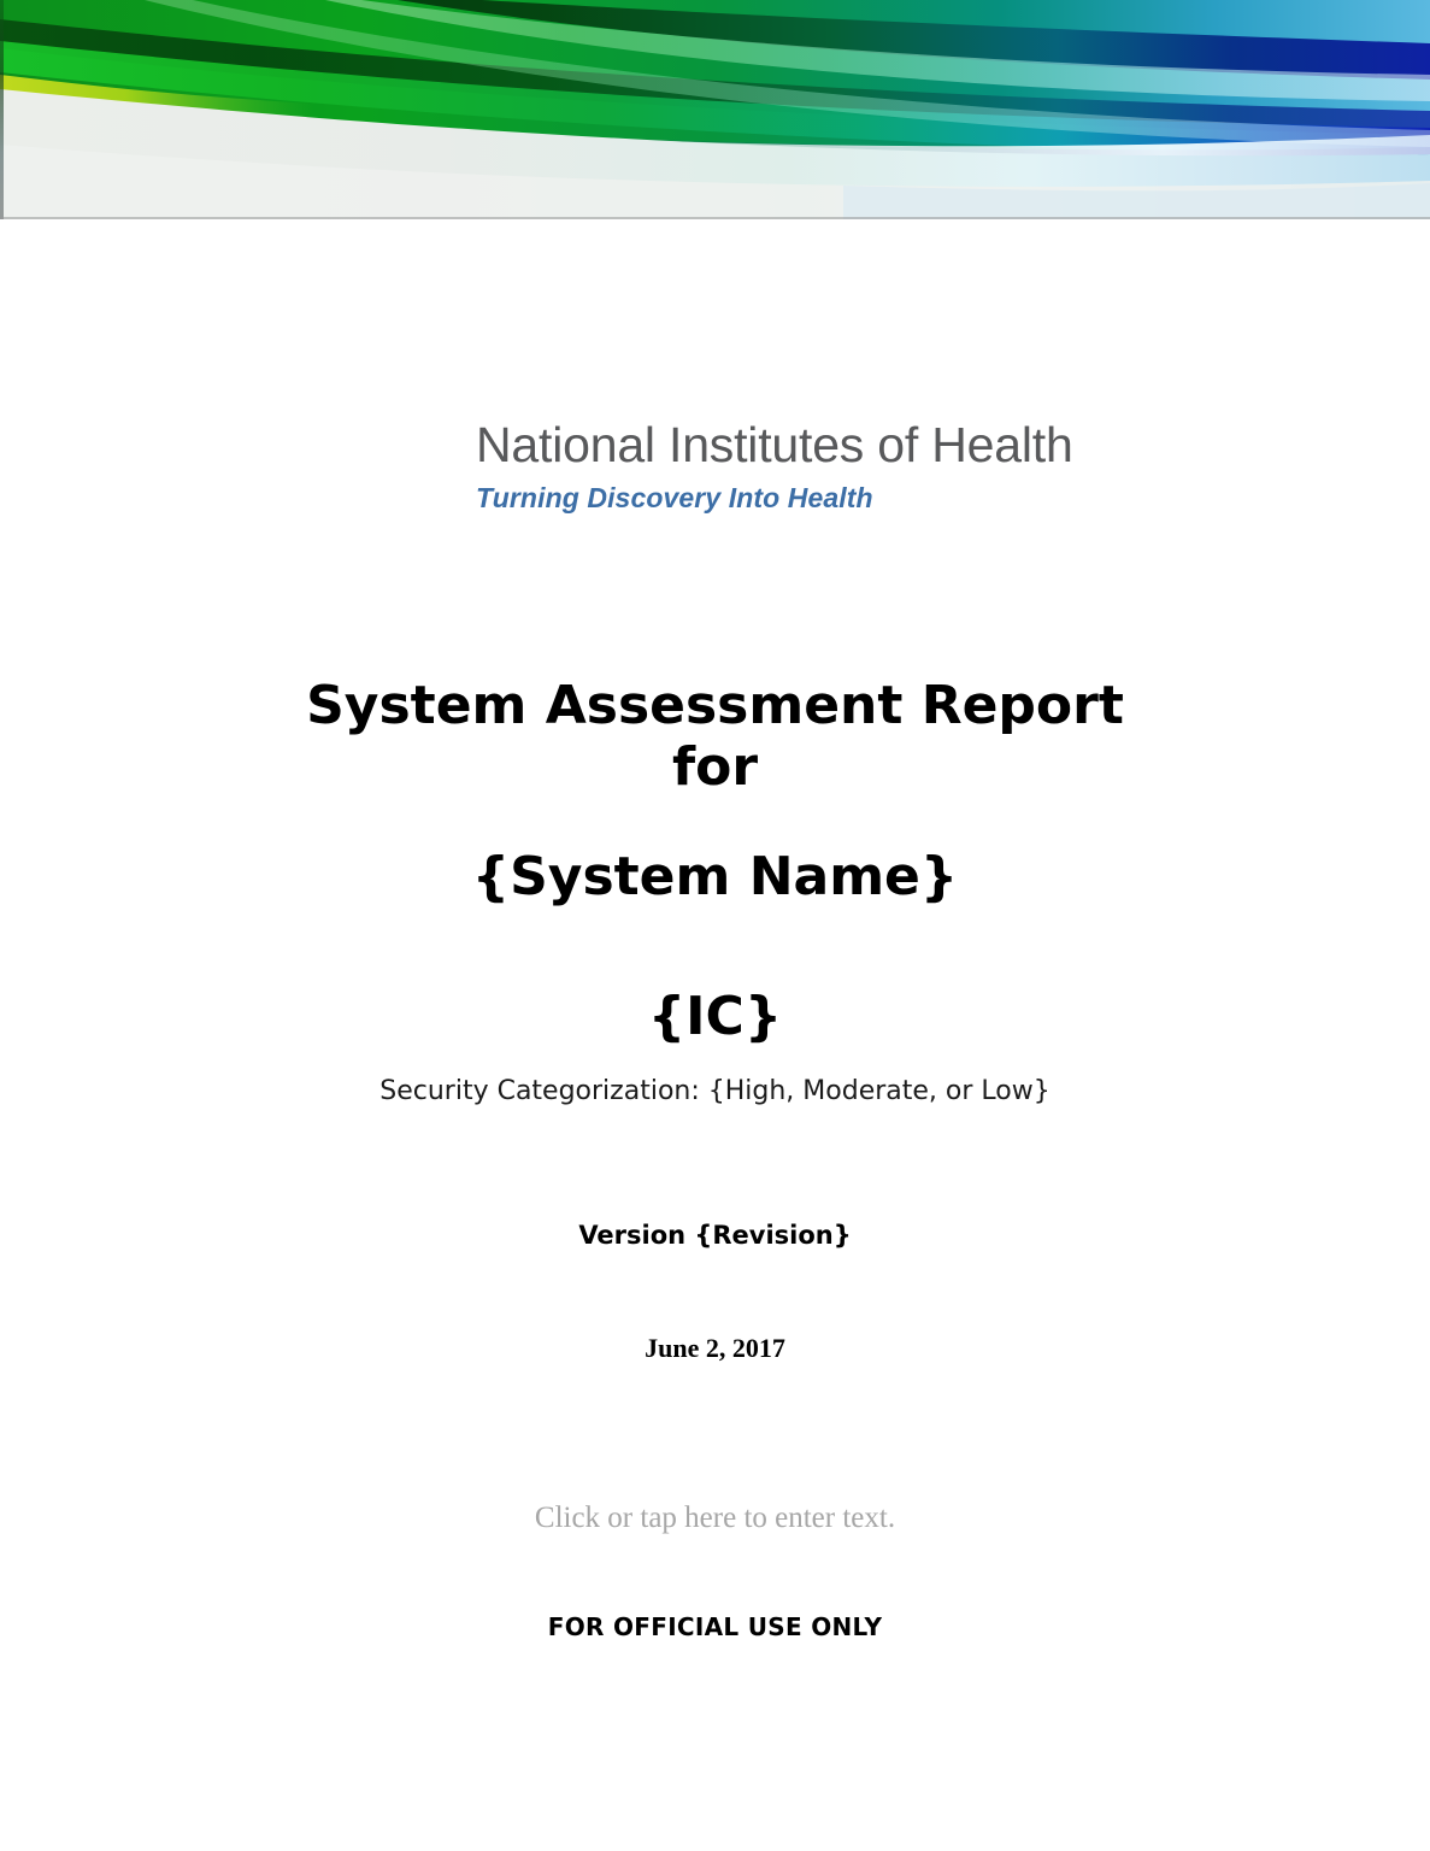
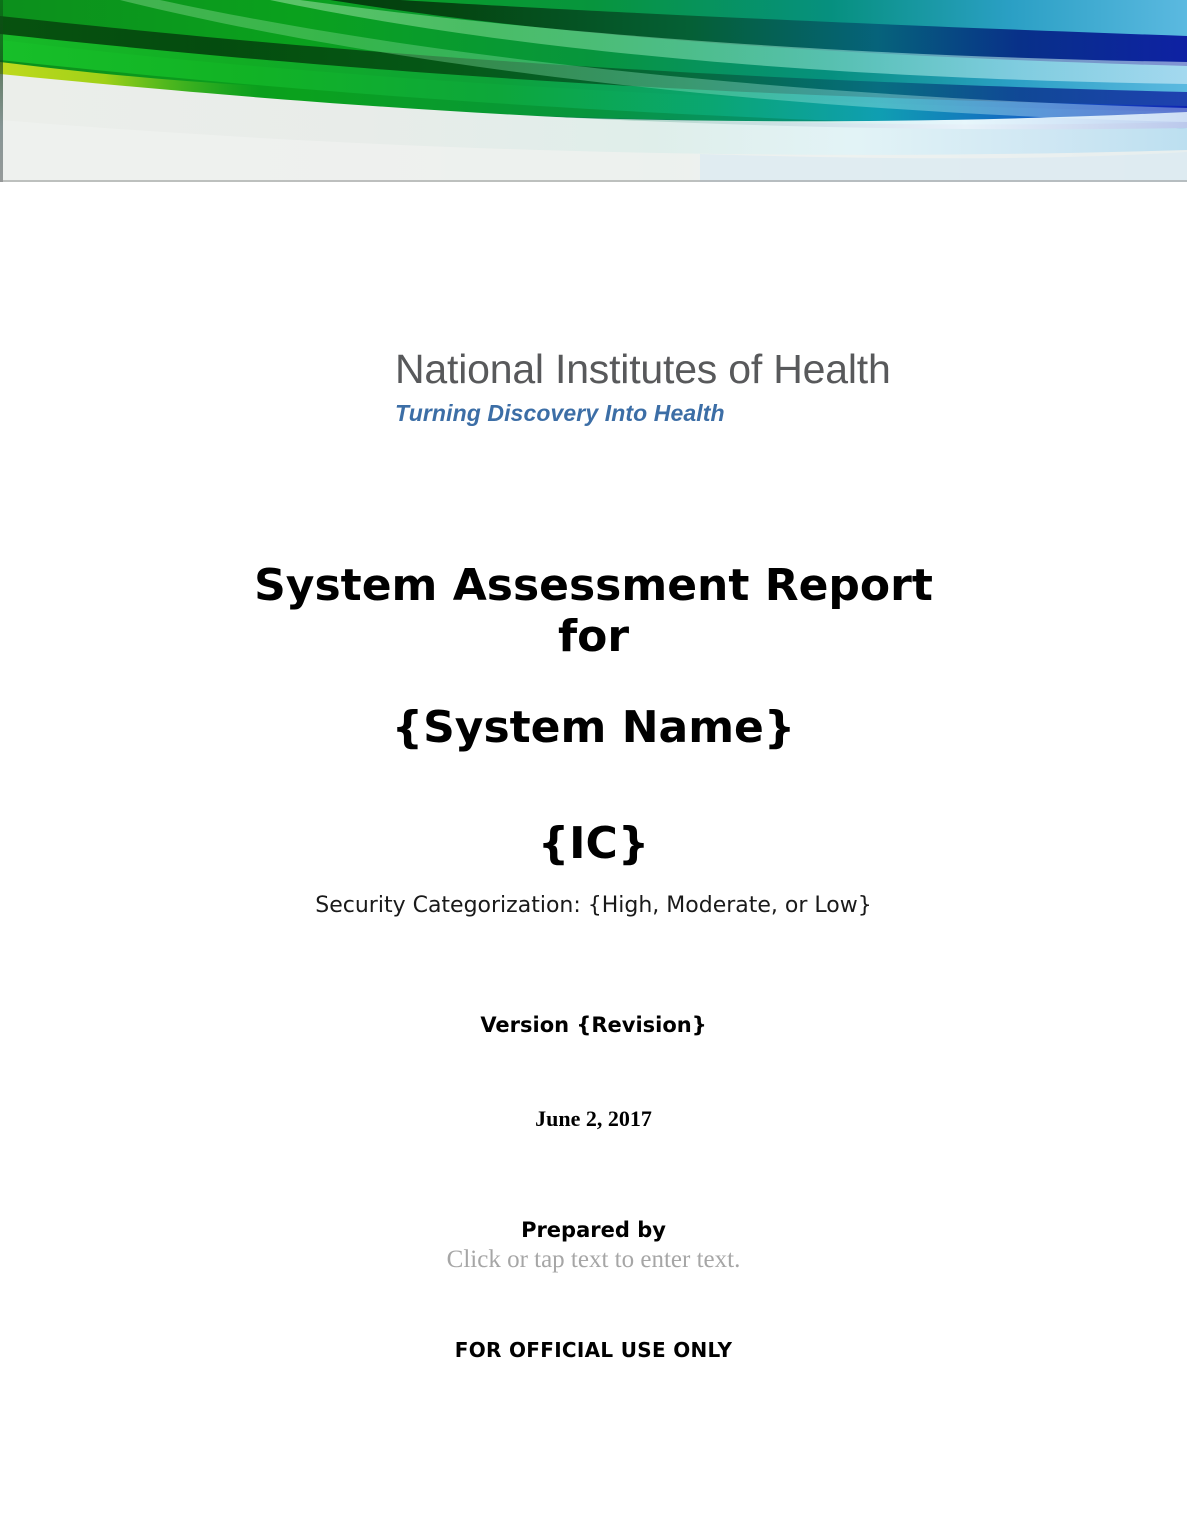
  National Institutes of Health
  Turning Discovery Into Health
  System Assessment Report
  for
  {System Name}
  {IC}
  Security Categorization: {High, Moderate, or Low}
  Version {Revision}
  June 2, 2017
+ Prepared by
- Click or tap here to enter text.
+ Click or tap text to enter text.
  FOR OFFICIAL USE ONLY
